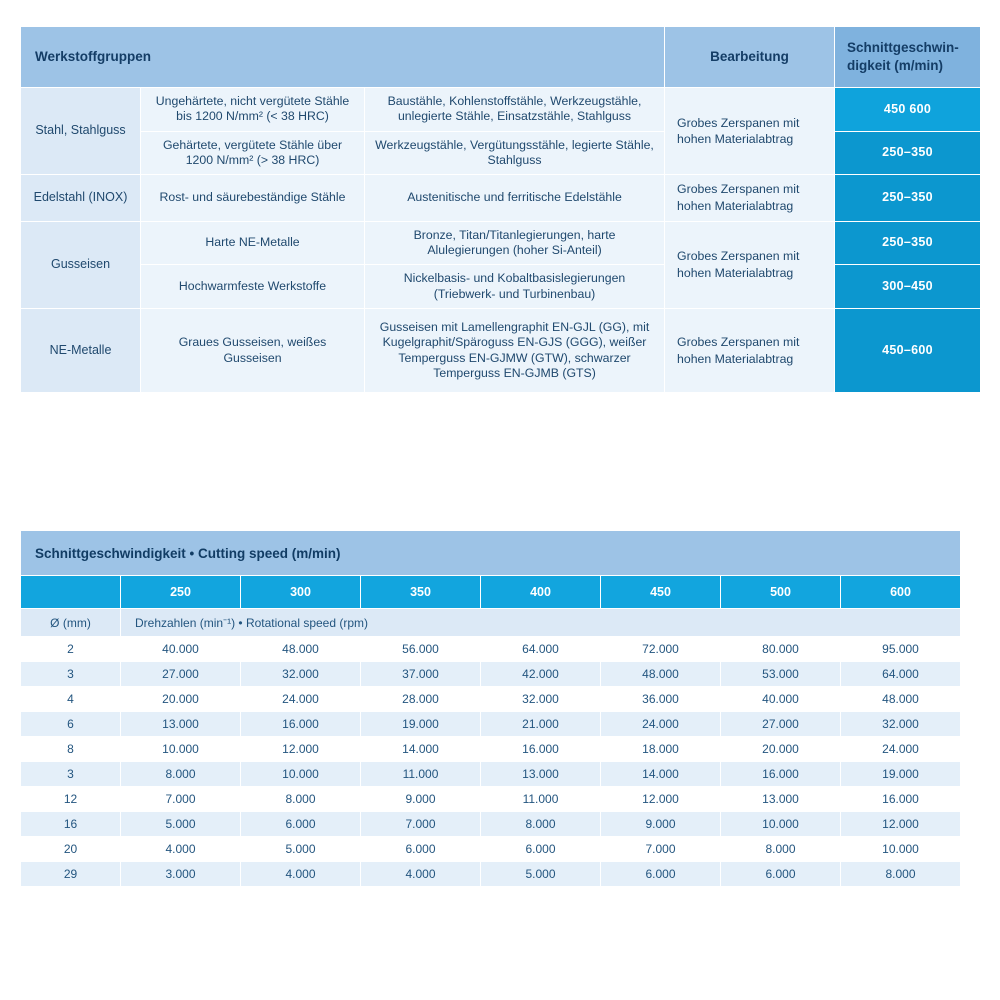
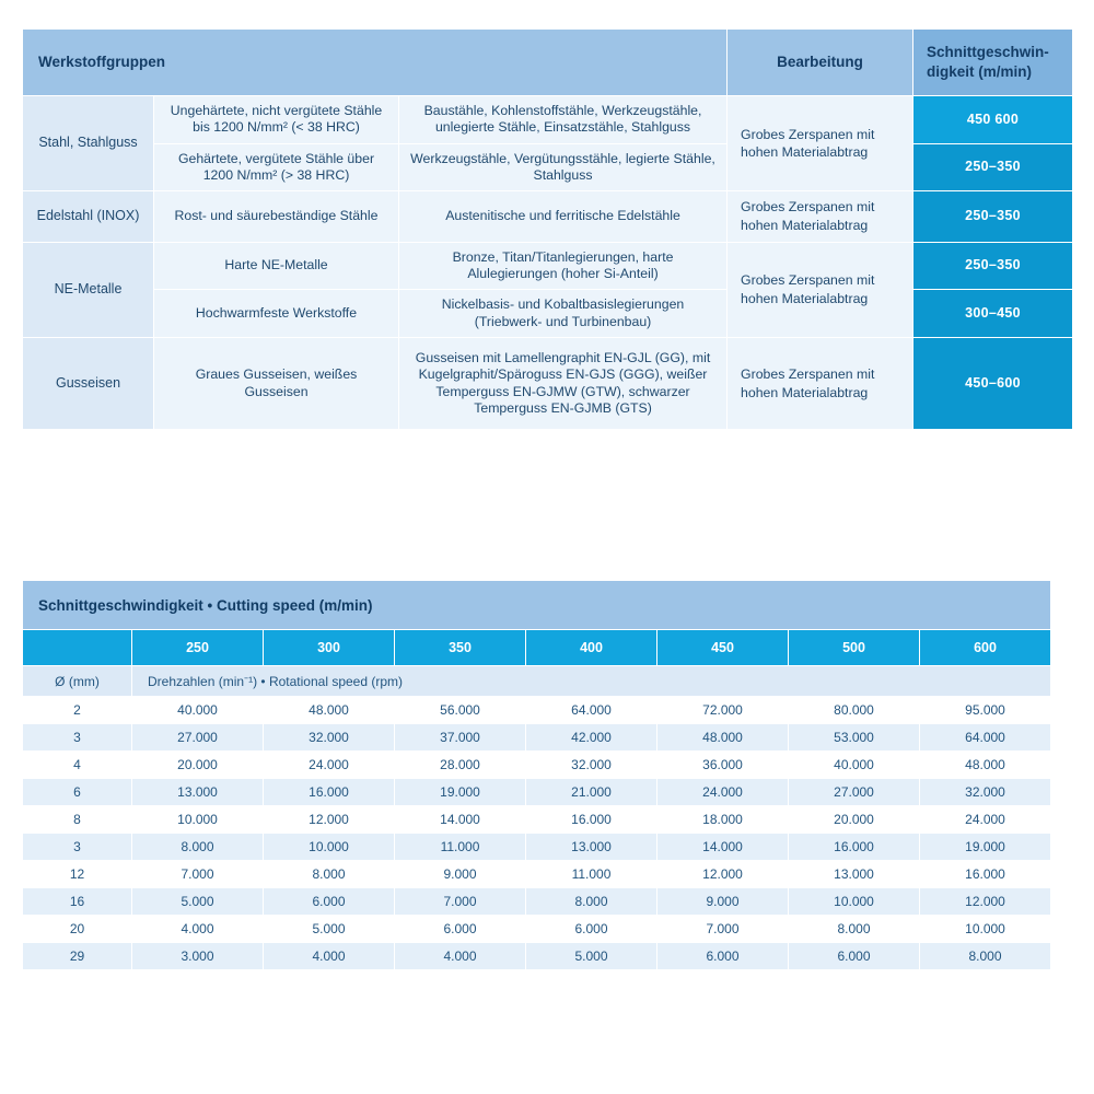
  Werkstoffgruppen	Bearbeitung	Schnittgeschwin- digkeit (m/min)
  Stahl, Stahlguss	Ungehärtete, nicht vergütete Stähle bis 1200 N/mm² (< 38 HRC)	Baustähle, Kohlenstoffstähle, Werkzeugstähle, unlegierte Stähle, Einsatzstähle, Stahlguss	Grobes Zerspanen mit hohen Materialabtrag	450 600
  Gehärtete, vergütete Stähle über 1200 N/mm² (> 38 HRC)	Werkzeugstähle, Vergütungsstähle, legierte Stähle, Stahlguss	250–350
  Edelstahl (INOX)	Rost- und säurebeständige Stähle	Austenitische und ferritische Edelstähle	Grobes Zerspanen mit hohen Materialabtrag	250–350
- Gusseisen	Harte NE-Metalle	Bronze, Titan/Titanlegierungen, harte Alulegierungen (hoher Si-Anteil)	Grobes Zerspanen mit hohen Materialabtrag	250–350
+ NE-Metalle	Harte NE-Metalle	Bronze, Titan/Titanlegierungen, harte Alulegierungen (hoher Si-Anteil)	Grobes Zerspanen mit hohen Materialabtrag	250–350
  Hochwarmfeste Werkstoffe	Nickelbasis- und Kobaltbasislegierungen (Triebwerk- und Turbinenbau)	300–450
- NE-Metalle	Graues Gusseisen, weißes Gusseisen	Gusseisen mit Lamellengraphit EN-GJL (GG), mit Kugelgraphit/Späroguss EN-GJS (GGG), weißer Temperguss EN-GJMW (GTW), schwarzer Temperguss EN-GJMB (GTS)	Grobes Zerspanen mit hohen Materialabtrag	450–600
+ Gusseisen	Graues Gusseisen, weißes Gusseisen	Gusseisen mit Lamellengraphit EN-GJL (GG), mit Kugelgraphit/Späroguss EN-GJS (GGG), weißer Temperguss EN-GJMW (GTW), schwarzer Temperguss EN-GJMB (GTS)	Grobes Zerspanen mit hohen Materialabtrag	450–600
  Schnittgeschwindigkeit • Cutting speed (m/min)
  	250	300	350	400	450	500	600
  Ø (mm)	Drehzahlen (min⁻¹) • Rotational speed (rpm)
  2	40.000	48.000	56.000	64.000	72.000	80.000	95.000
  3	27.000	32.000	37.000	42.000	48.000	53.000	64.000
  4	20.000	24.000	28.000	32.000	36.000	40.000	48.000
  6	13.000	16.000	19.000	21.000	24.000	27.000	32.000
  8	10.000	12.000	14.000	16.000	18.000	20.000	24.000
  3	8.000	10.000	11.000	13.000	14.000	16.000	19.000
  12	7.000	8.000	9.000	11.000	12.000	13.000	16.000
  16	5.000	6.000	7.000	8.000	9.000	10.000	12.000
  20	4.000	5.000	6.000	6.000	7.000	8.000	10.000
  29	3.000	4.000	4.000	5.000	6.000	6.000	8.000
